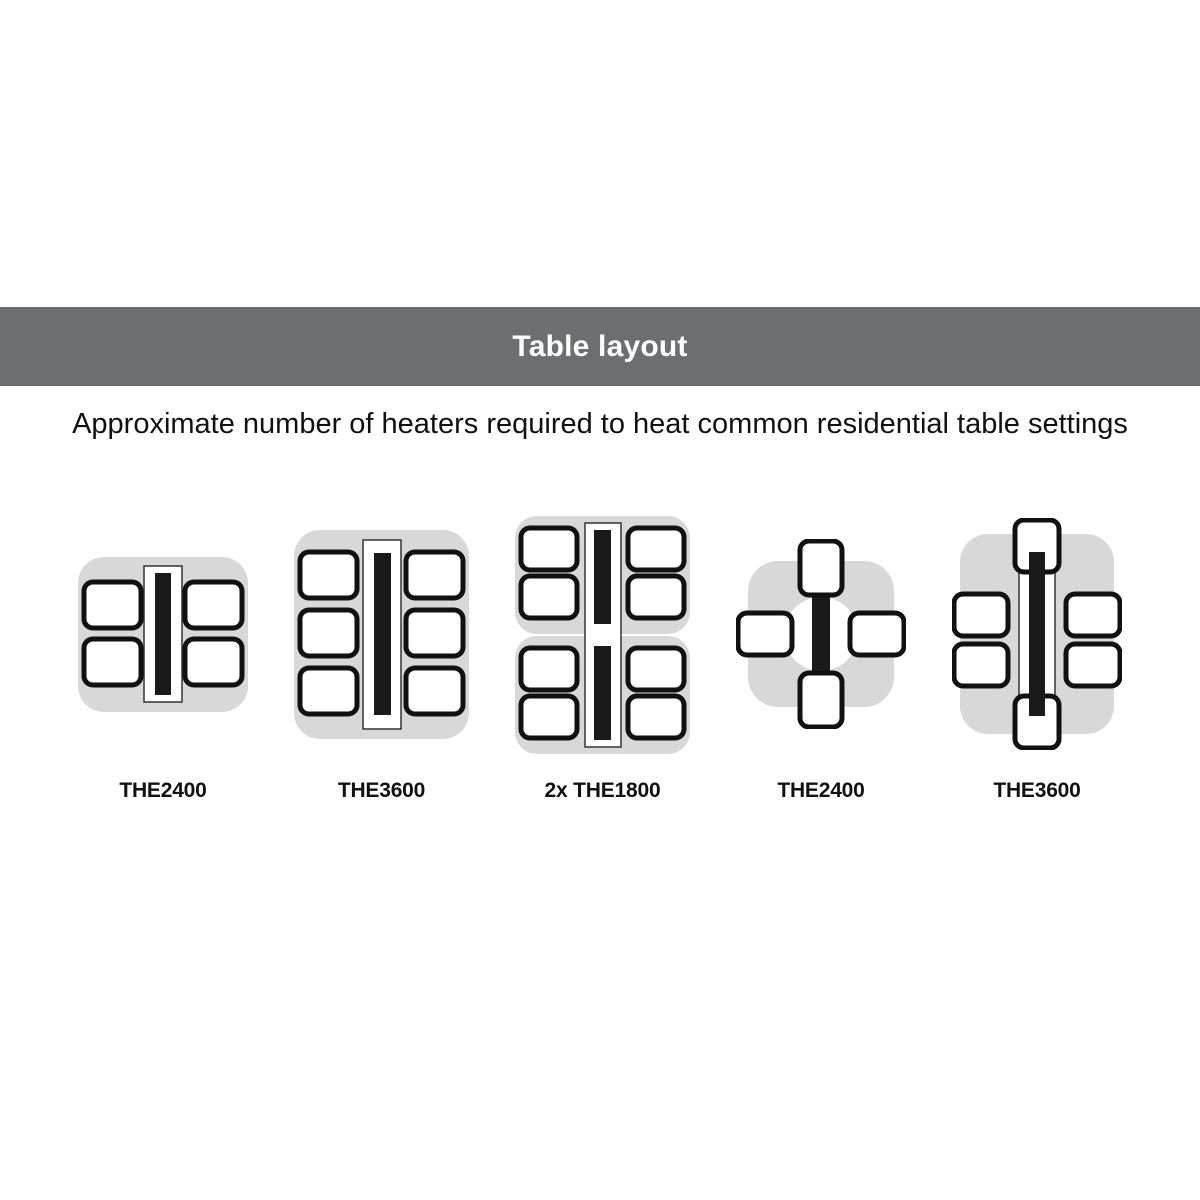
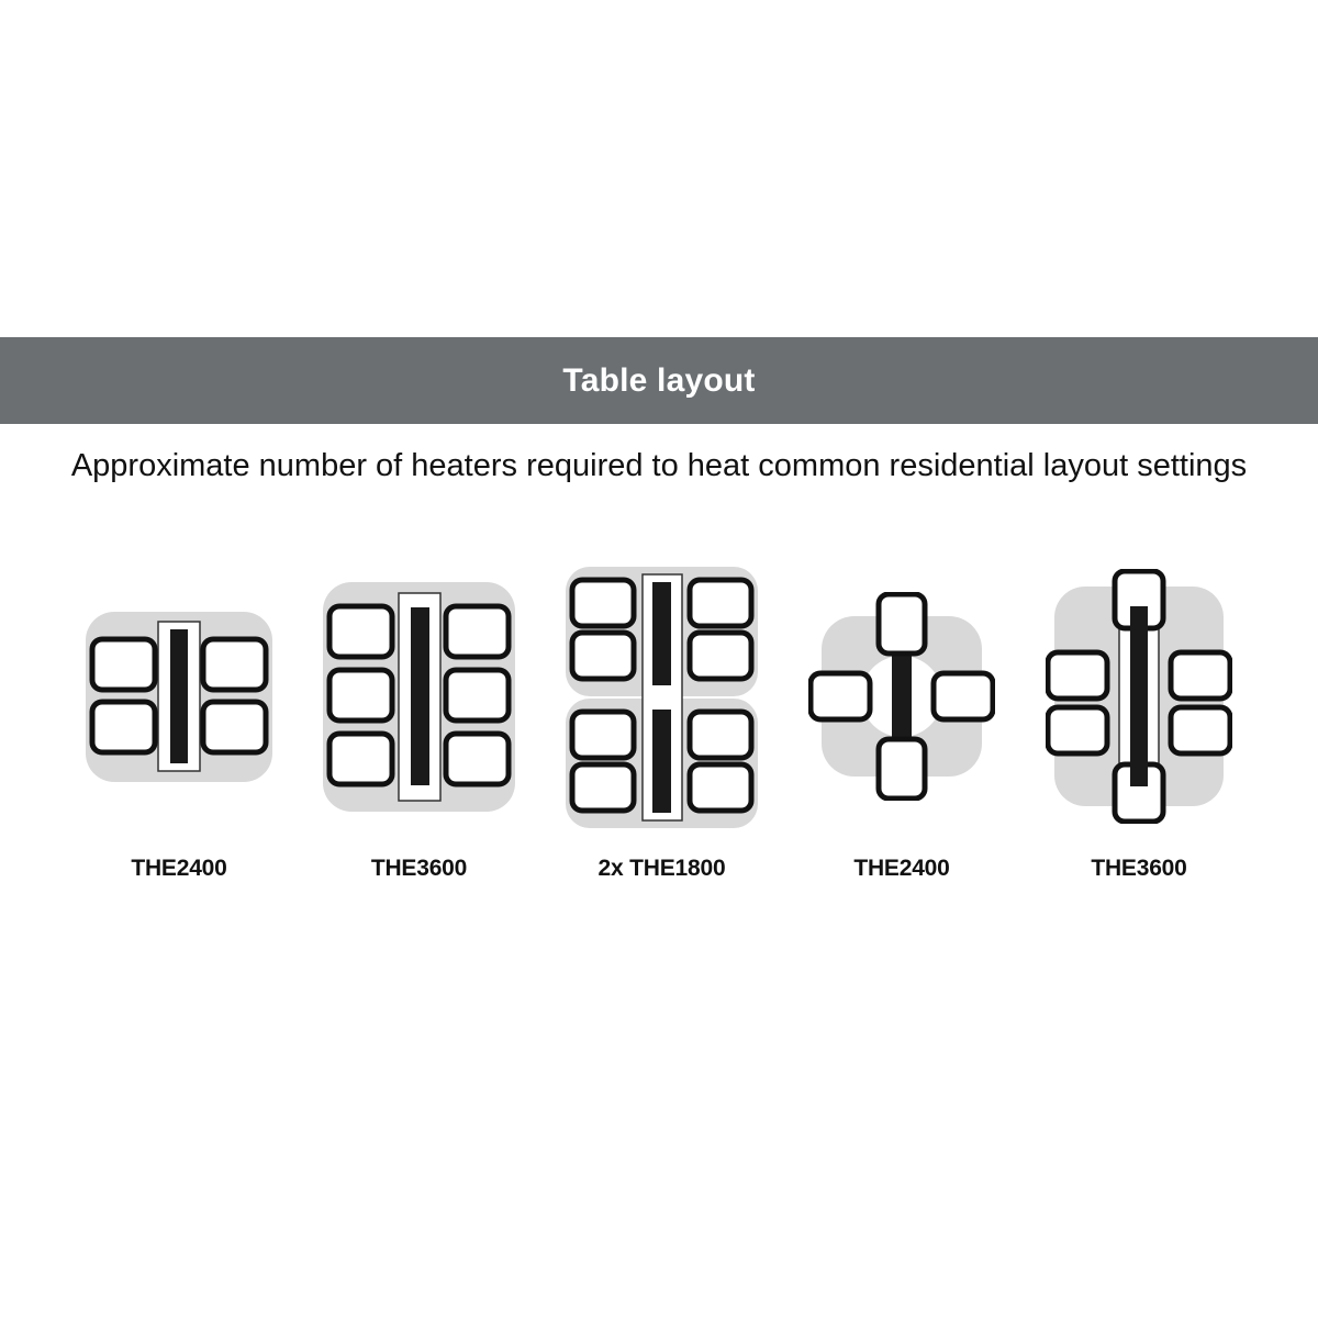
  Table layout
- Approximate number of heaters required to heat common residential table settings
+ Approximate number of heaters required to heat common residential layout settings
  THE2400
  THE3600
  2x THE1800
  THE2400
  THE3600
